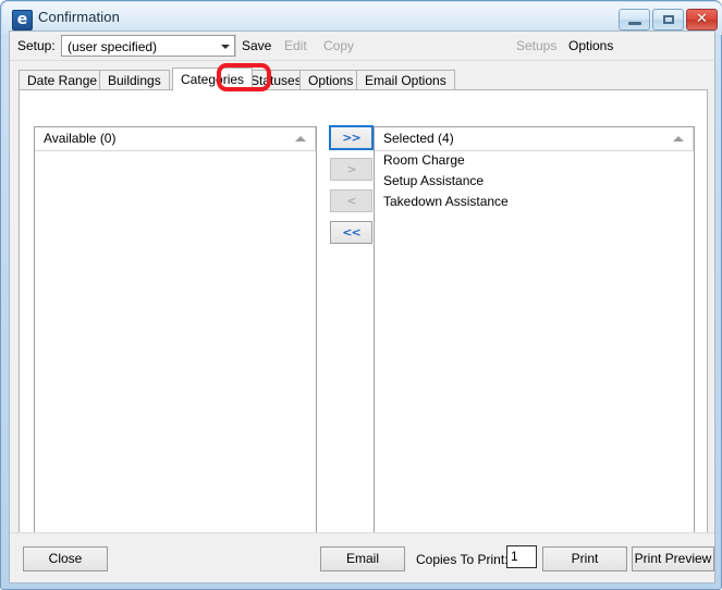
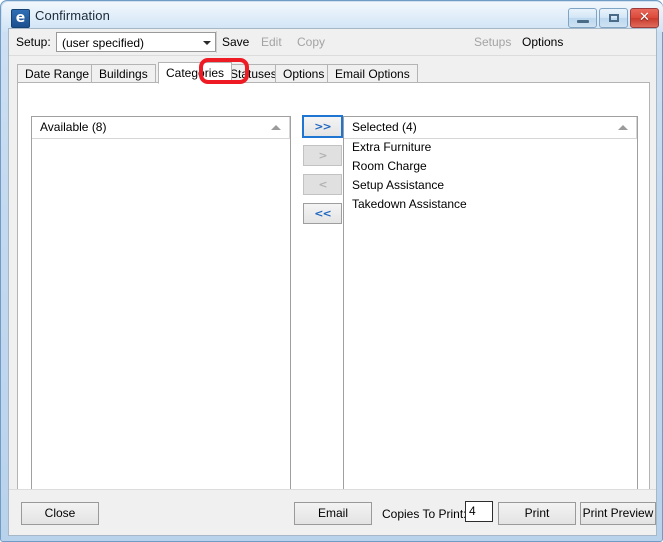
  e
  Confirmation
  ✕
  Setup:
  (user specified)
  Save
  Edit
  Copy
  Setups
  Options
  Date Range
  Buildings
  Categories
  Statuses
  Options
  Email Options
- Available (0)
+ Available (8)
  >>
  >
  <
  <<
  Selected (4)
+ Extra Furniture
  Room Charge
  Setup Assistance
  Takedown Assistance
  Close
  Email
  Copies To Print
- 1
+ 4
  Print
  Print Preview
